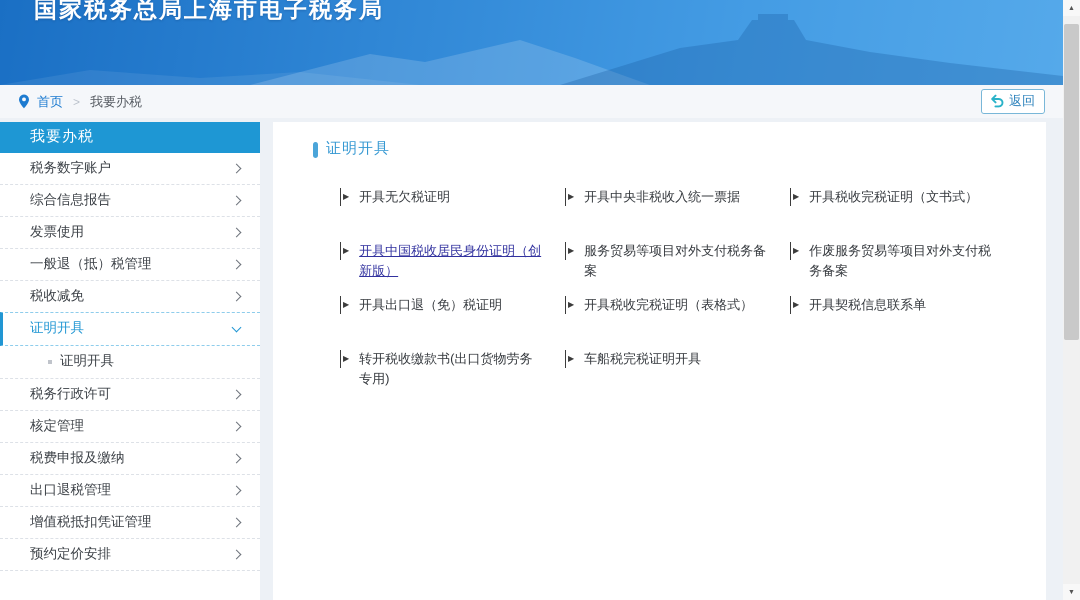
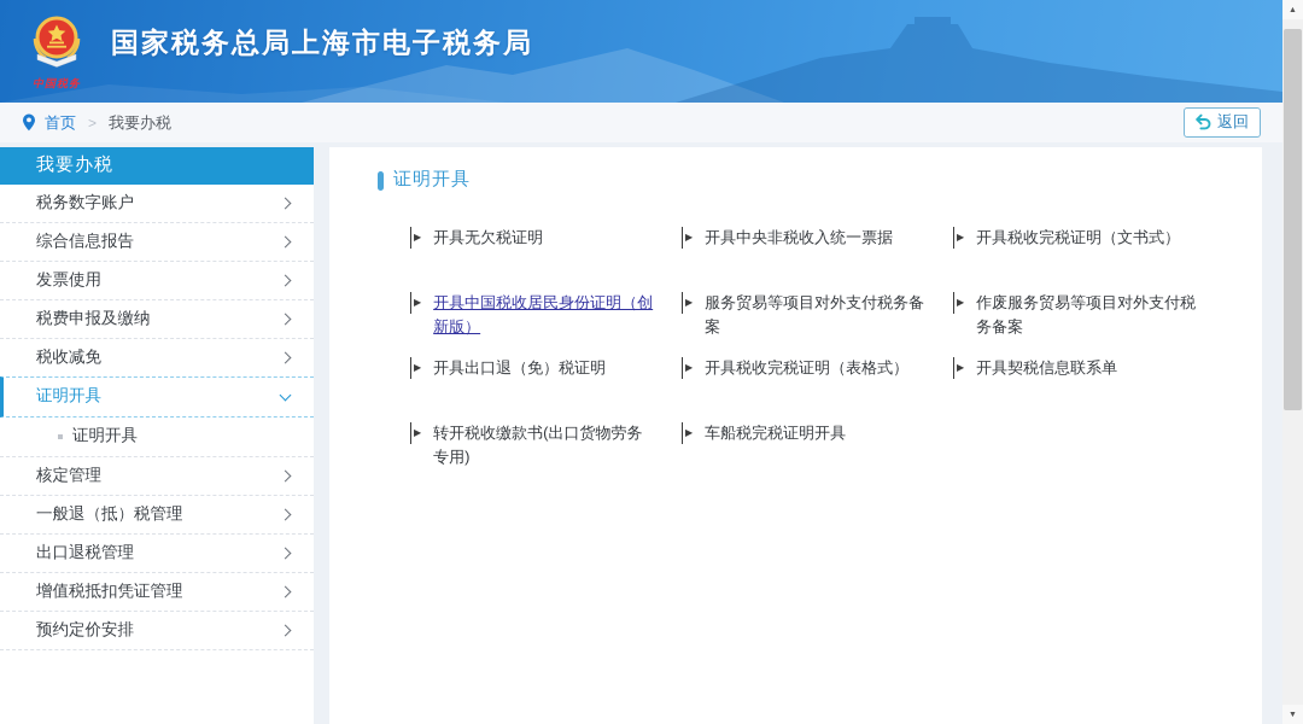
+ 中国税务
  国家税务总局上海市电子税务局
  首页
  >
  我要办税
  返回
  我要办税
  税务数字账户
  综合信息报告
  发票使用
- 一般退（抵）税管理
+ 税费申报及缴纳
  税收减免
  证明开具
  证明开具
- 税务行政许可
  核定管理
- 税费申报及缴纳
+ 一般退（抵）税管理
  出口退税管理
  增值税抵扣凭证管理
  预约定价安排
  证明开具
  ▶
  开具无欠税证明
  ▶
  开具中央非税收入统一票据
  ▶
  开具税收完税证明（文书式）
  ▶
  开具中国税收居民身份证明（创新版）
  ▶
  服务贸易等项目对外支付税务备案
  ▶
  作废服务贸易等项目对外支付税务备案
  ▶
  开具出口退（免）税证明
  ▶
  开具税收完税证明（表格式）
  ▶
  开具契税信息联系单
  ▶
  转开税收缴款书(出口货物劳务专用)
  ▶
  车船税完税证明开具
